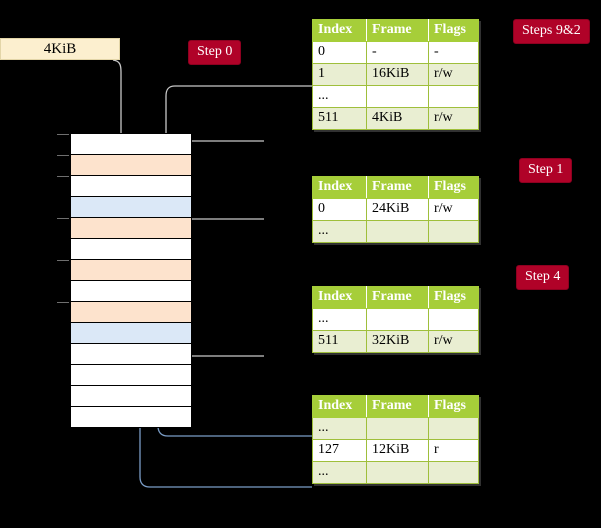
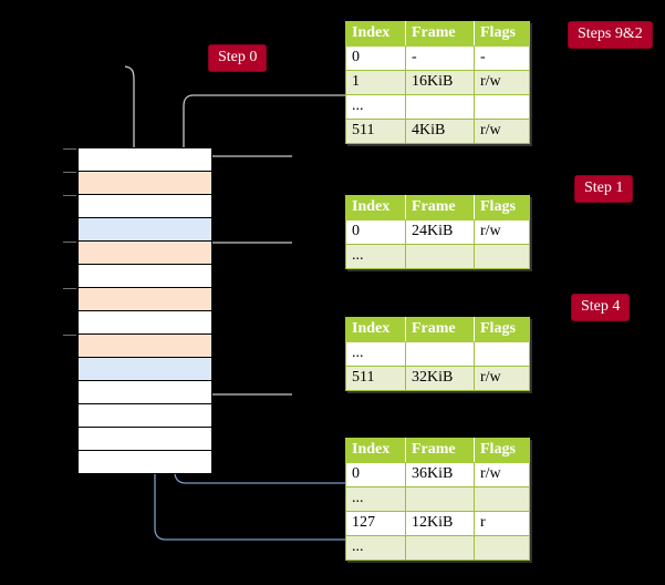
- 4KiB
  Step 0
  Steps 9&2
  Step 1
  Step 4
  Index	Frame	Flags
  0	-	-
  1	16KiB	r/w
  ...
  511	4KiB	r/w
  Index	Frame	Flags
  0	24KiB	r/w
  ...
  Index	Frame	Flags
  ...
  511	32KiB	r/w
  Index	Frame	Flags
+ 0	36KiB	r/w
  ...
  127	12KiB	r
  ...
